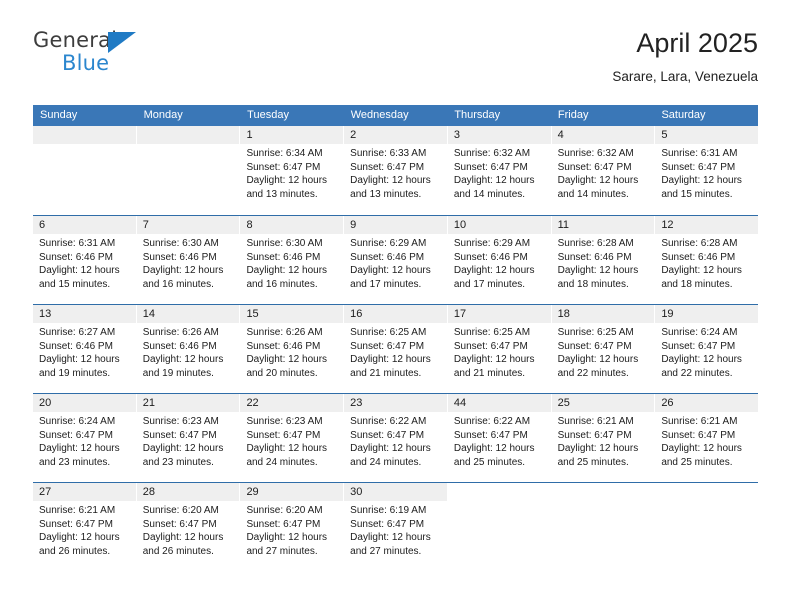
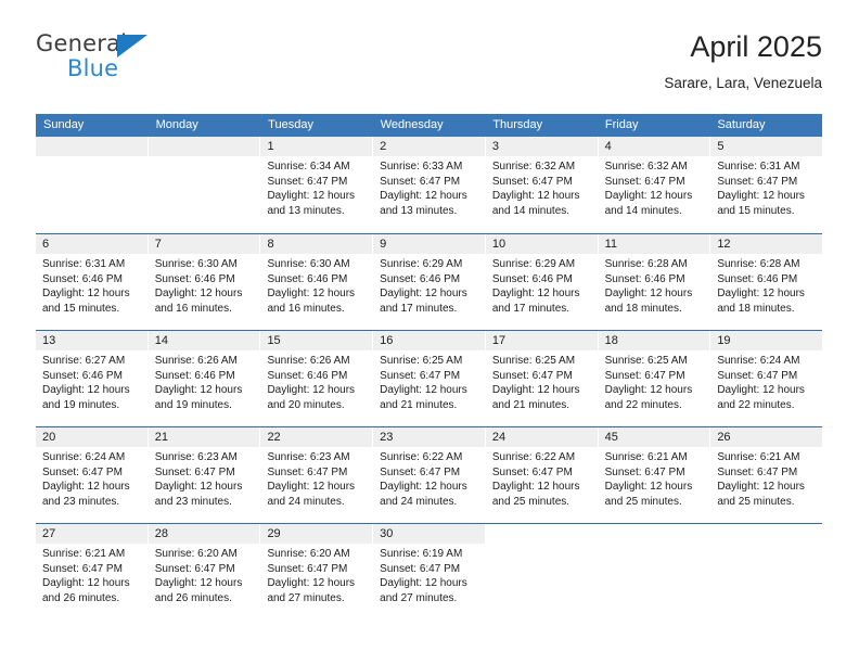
  General
  Blue
  April 2025
  Sarare, Lara, Venezuela
  Sunday
  Monday
  Tuesday
  Wednesday
  Thursday
  Friday
  Saturday
  1
  Sunrise: 6:34 AM
  Sunset: 6:47 PM
  Daylight: 12 hours
  and 13 minutes.
  2
  Sunrise: 6:33 AM
  Sunset: 6:47 PM
  Daylight: 12 hours
  and 13 minutes.
  3
  Sunrise: 6:32 AM
  Sunset: 6:47 PM
  Daylight: 12 hours
  and 14 minutes.
  4
  Sunrise: 6:32 AM
  Sunset: 6:47 PM
  Daylight: 12 hours
  and 14 minutes.
  5
  Sunrise: 6:31 AM
  Sunset: 6:47 PM
  Daylight: 12 hours
  and 15 minutes.
  6
  Sunrise: 6:31 AM
  Sunset: 6:46 PM
  Daylight: 12 hours
  and 15 minutes.
  7
  Sunrise: 6:30 AM
  Sunset: 6:46 PM
  Daylight: 12 hours
  and 16 minutes.
  8
  Sunrise: 6:30 AM
  Sunset: 6:46 PM
  Daylight: 12 hours
  and 16 minutes.
  9
  Sunrise: 6:29 AM
  Sunset: 6:46 PM
  Daylight: 12 hours
  and 17 minutes.
  10
  Sunrise: 6:29 AM
  Sunset: 6:46 PM
  Daylight: 12 hours
  and 17 minutes.
  11
  Sunrise: 6:28 AM
  Sunset: 6:46 PM
  Daylight: 12 hours
  and 18 minutes.
  12
  Sunrise: 6:28 AM
  Sunset: 6:46 PM
  Daylight: 12 hours
  and 18 minutes.
  13
  Sunrise: 6:27 AM
  Sunset: 6:46 PM
  Daylight: 12 hours
  and 19 minutes.
  14
  Sunrise: 6:26 AM
  Sunset: 6:46 PM
  Daylight: 12 hours
  and 19 minutes.
  15
  Sunrise: 6:26 AM
  Sunset: 6:46 PM
  Daylight: 12 hours
  and 20 minutes.
  16
  Sunrise: 6:25 AM
  Sunset: 6:47 PM
  Daylight: 12 hours
  and 21 minutes.
  17
  Sunrise: 6:25 AM
  Sunset: 6:47 PM
  Daylight: 12 hours
  and 21 minutes.
  18
  Sunrise: 6:25 AM
  Sunset: 6:47 PM
  Daylight: 12 hours
  and 22 minutes.
  19
  Sunrise: 6:24 AM
  Sunset: 6:47 PM
  Daylight: 12 hours
  and 22 minutes.
  20
  Sunrise: 6:24 AM
  Sunset: 6:47 PM
  Daylight: 12 hours
  and 23 minutes.
  21
  Sunrise: 6:23 AM
  Sunset: 6:47 PM
  Daylight: 12 hours
  and 23 minutes.
  22
  Sunrise: 6:23 AM
  Sunset: 6:47 PM
  Daylight: 12 hours
  and 24 minutes.
  23
  Sunrise: 6:22 AM
  Sunset: 6:47 PM
  Daylight: 12 hours
  and 24 minutes.
- 44
+ 24
  Sunrise: 6:22 AM
  Sunset: 6:47 PM
  Daylight: 12 hours
  and 25 minutes.
- 25
+ 45
  Sunrise: 6:21 AM
  Sunset: 6:47 PM
  Daylight: 12 hours
  and 25 minutes.
  26
  Sunrise: 6:21 AM
  Sunset: 6:47 PM
  Daylight: 12 hours
  and 25 minutes.
  27
  Sunrise: 6:21 AM
  Sunset: 6:47 PM
  Daylight: 12 hours
  and 26 minutes.
  28
  Sunrise: 6:20 AM
  Sunset: 6:47 PM
  Daylight: 12 hours
  and 26 minutes.
  29
  Sunrise: 6:20 AM
  Sunset: 6:47 PM
  Daylight: 12 hours
  and 27 minutes.
  30
  Sunrise: 6:19 AM
  Sunset: 6:47 PM
  Daylight: 12 hours
  and 27 minutes.
